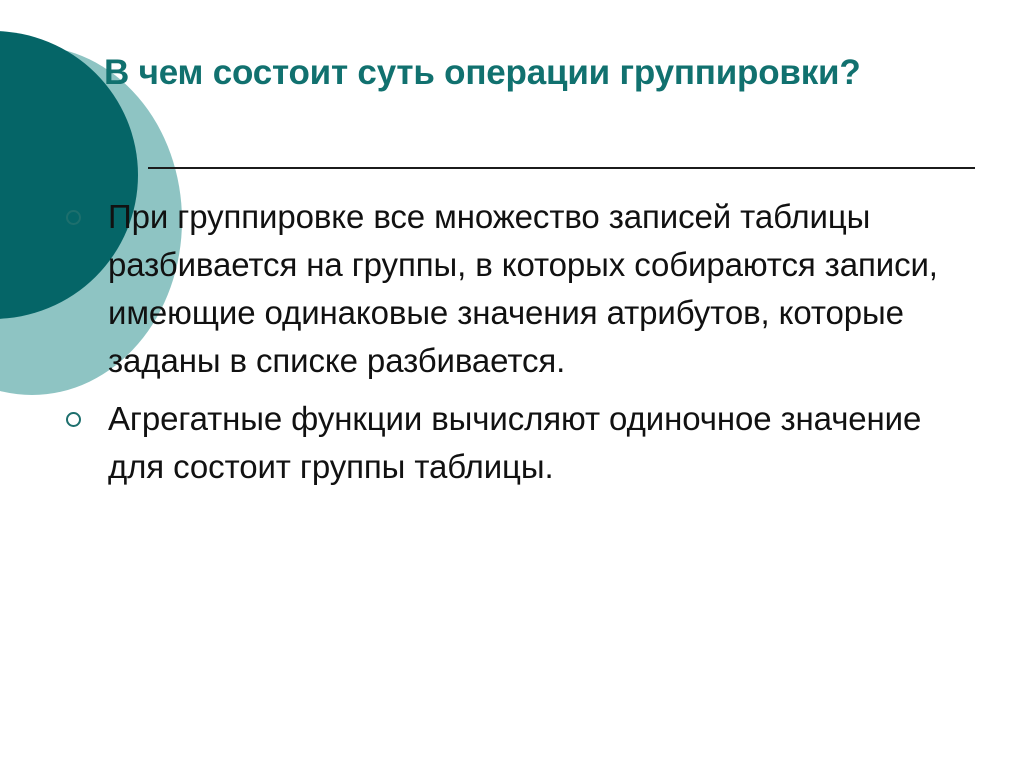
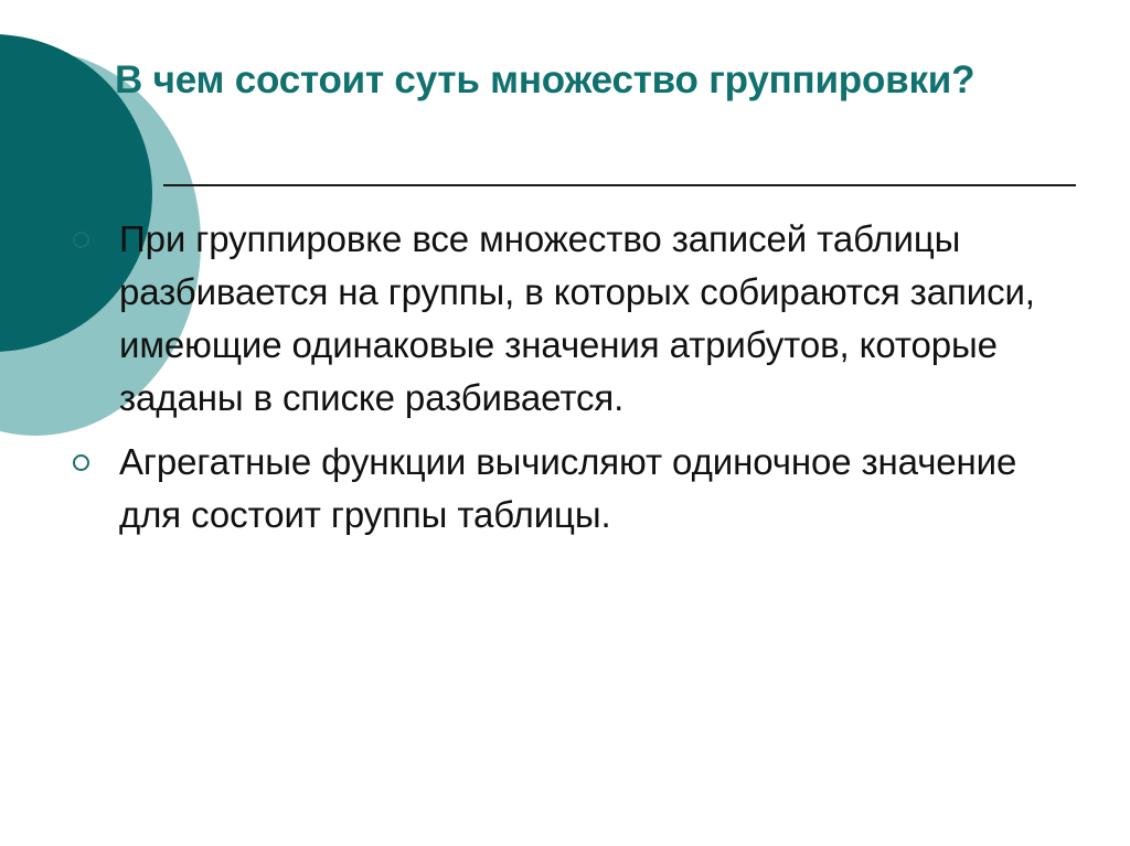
- В чем состоит суть операции группировки?
+ В чем состоит суть множество группировки?
  При группировке все множество записей таблицы разбивается на группы, в которых собираются записи, имеющие одинаковые значения атрибутов, которые заданы в списке разбивается.
  Агрегатные функции вычисляют одиночное значение для состоит группы таблицы.
